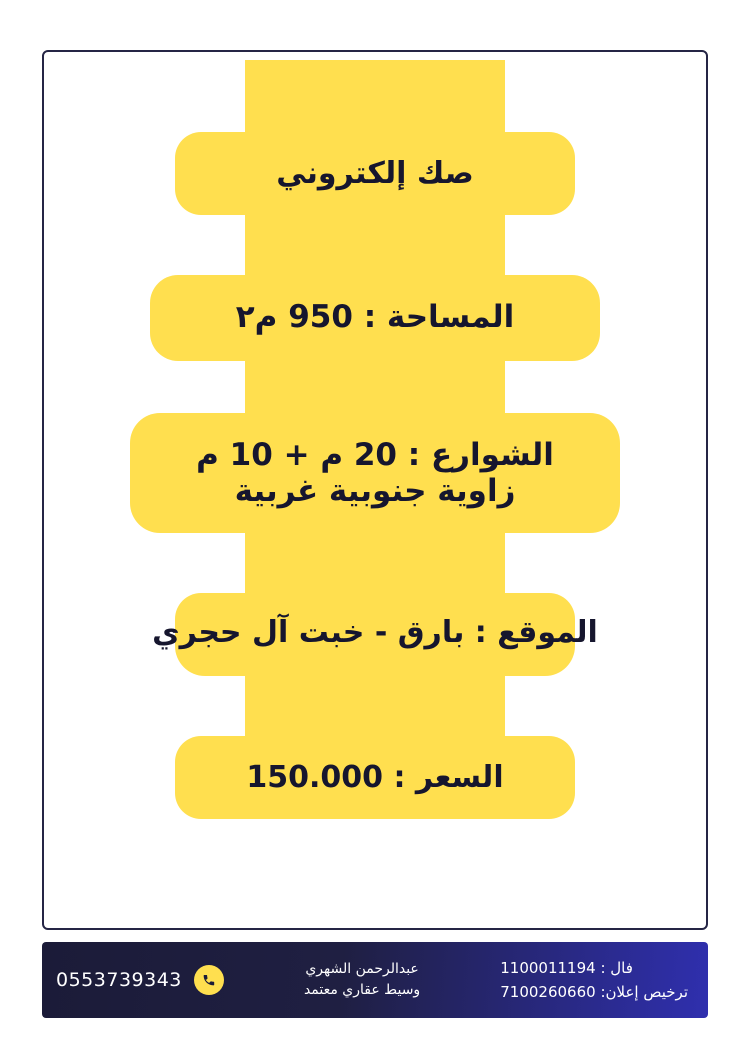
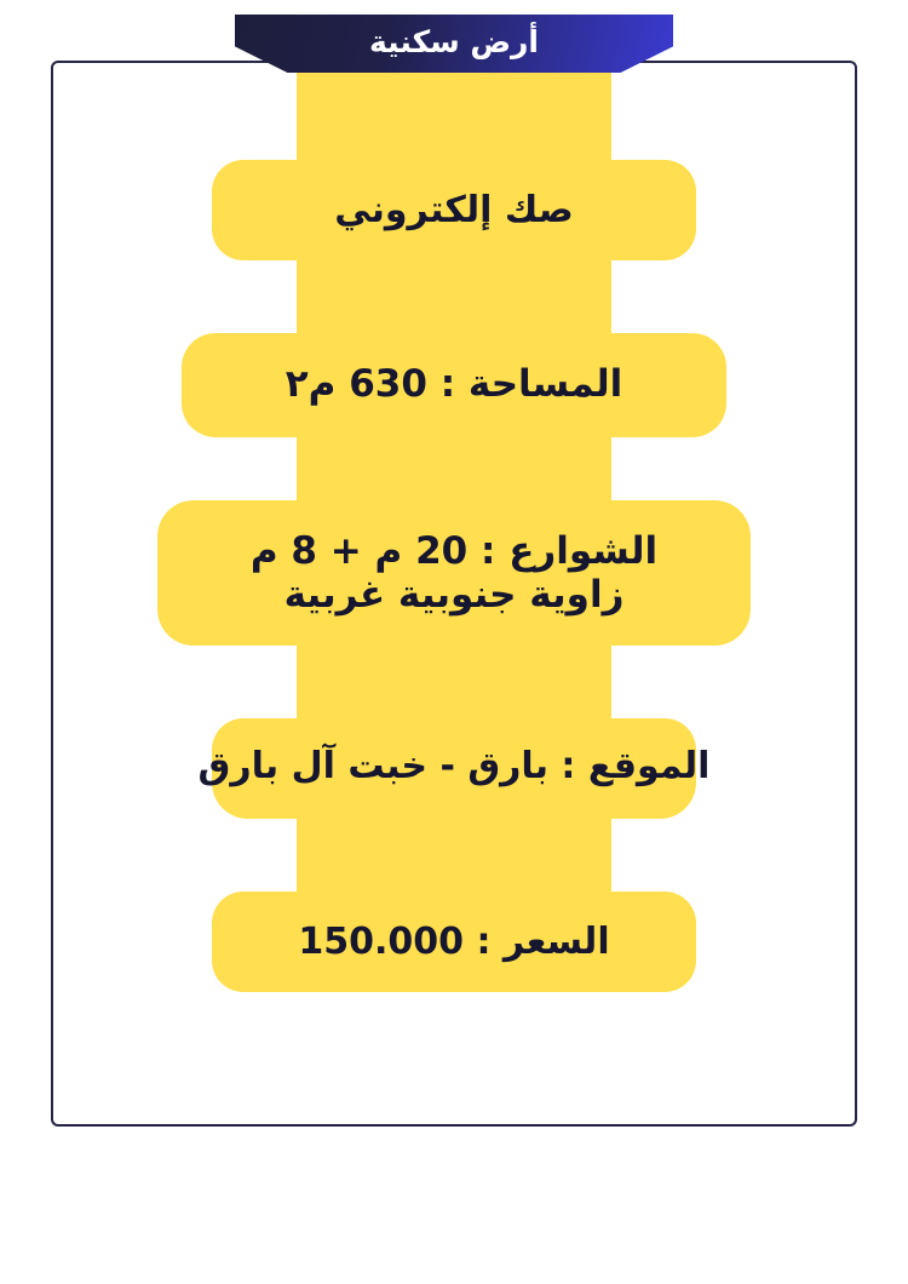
+ أرض سكنية
  صك إلكتروني
- المساحة : 950 م٢
+ المساحة : 630 م٢
- الشوارع : 20 م + 10 م
+ الشوارع : 20 م + 8 م
  زاوية جنوبية غربية
- الموقع : بارق - خبت آل حجري
+ الموقع : بارق - خبت آل بارق
  السعر : 150.000
- فال : 1100011194
- ترخيص إعلان: 7100260660
- عبدالرحمن الشهري
- وسيط عقاري معتمد
- 0553739343
